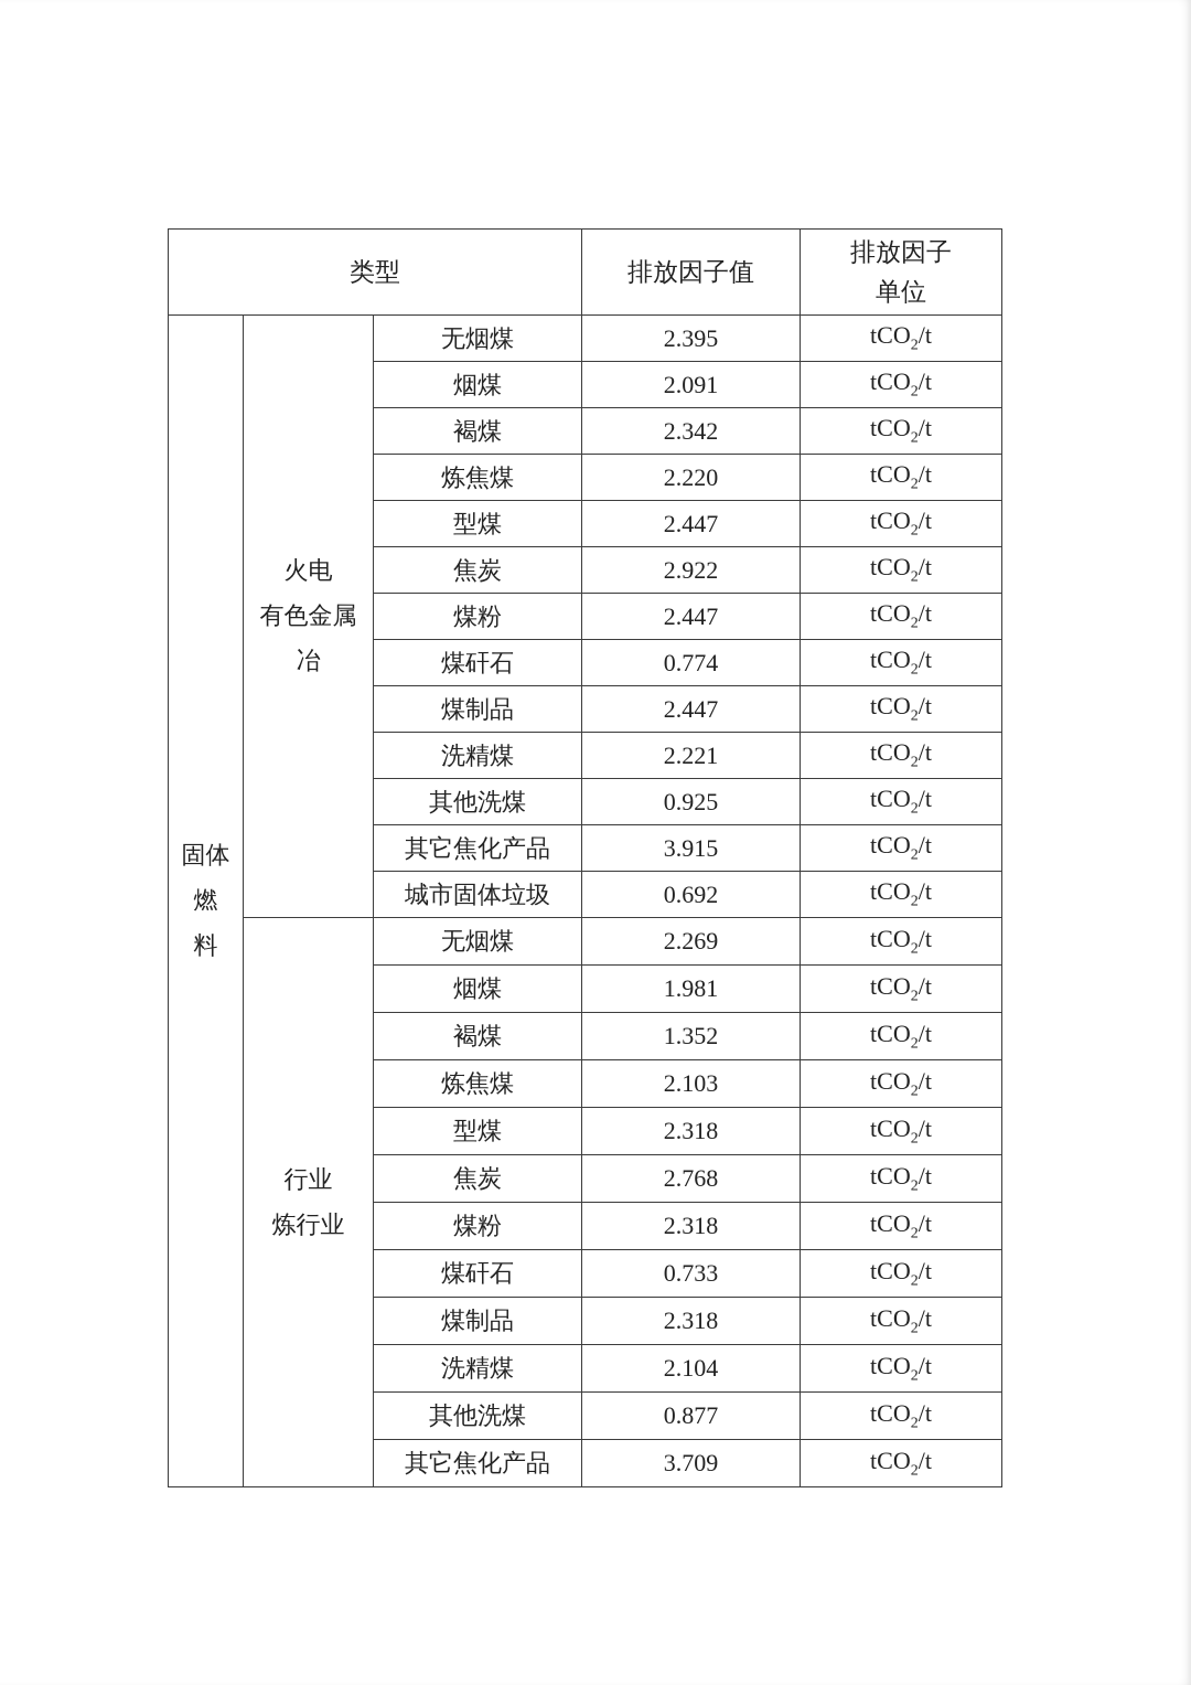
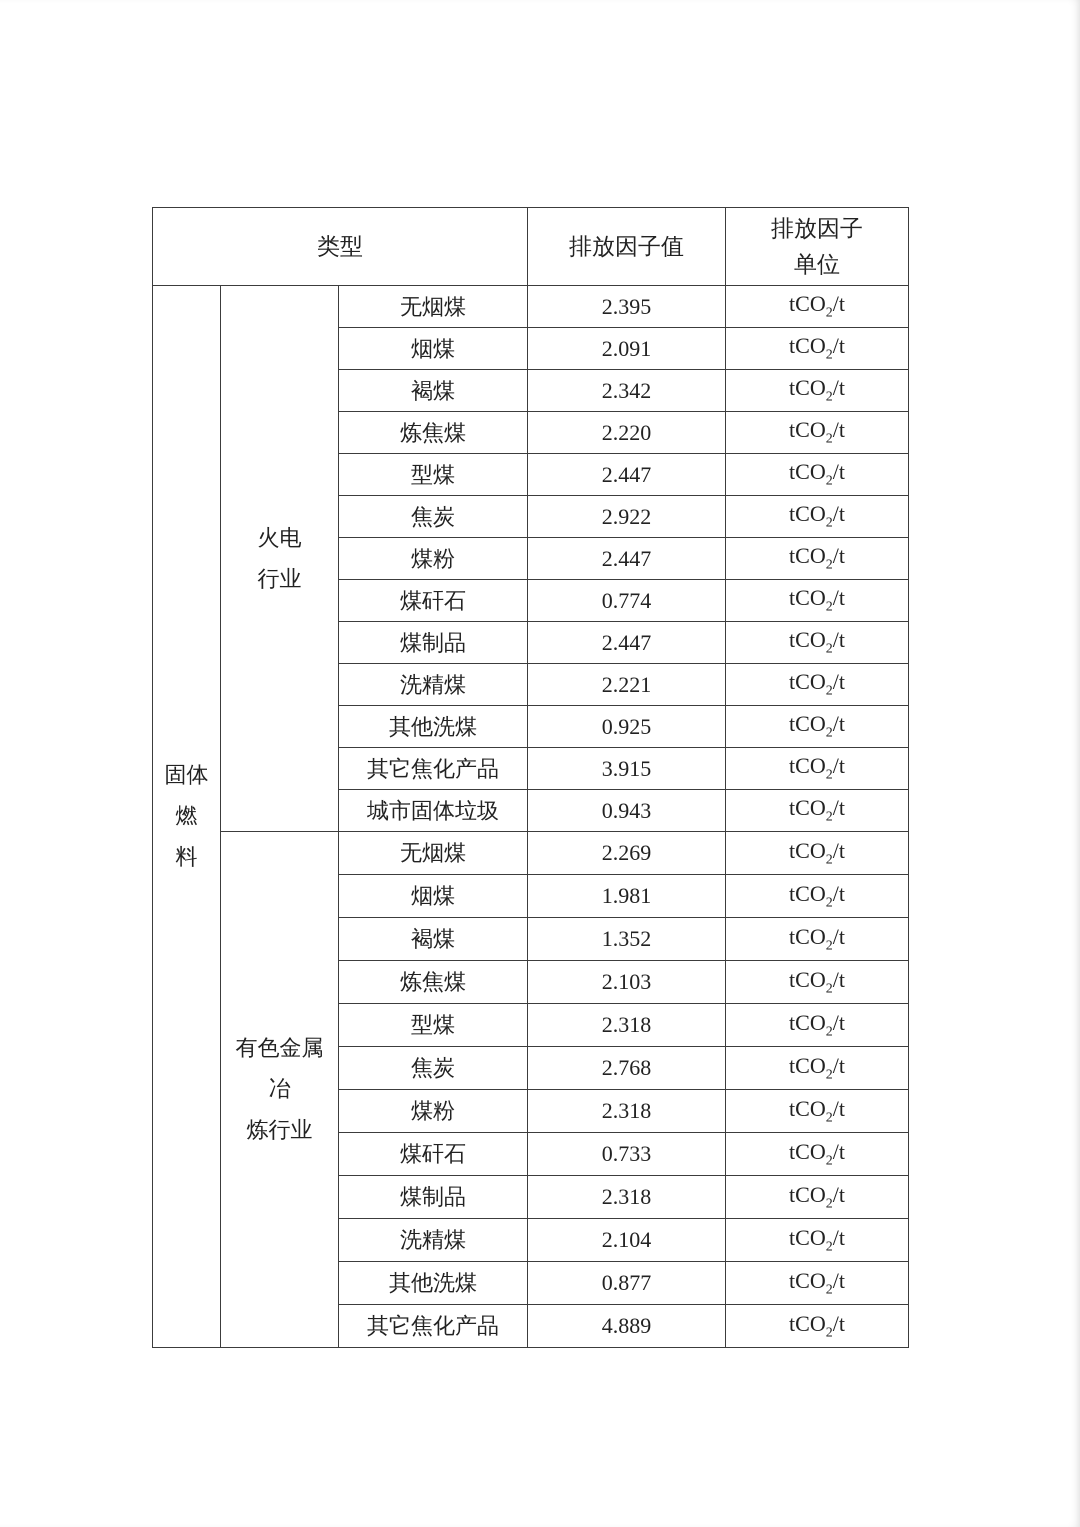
  类型	排放因子值	排放因子 单位
- 固体燃料	火电有色金属冶	无烟煤	2.395	tCO2/t
+ 固体燃料	火电行业	无烟煤	2.395	tCO2/t
  烟煤	2.091	tCO2/t
  褐煤	2.342	tCO2/t
  炼焦煤	2.220	tCO2/t
  型煤	2.447	tCO2/t
  焦炭	2.922	tCO2/t
  煤粉	2.447	tCO2/t
  煤矸石	0.774	tCO2/t
  煤制品	2.447	tCO2/t
  洗精煤	2.221	tCO2/t
  其他洗煤	0.925	tCO2/t
  其它焦化产品	3.915	tCO2/t
- 城市固体垃圾	0.692	tCO2/t
+ 城市固体垃圾	0.943	tCO2/t
- 行业炼行业	无烟煤	2.269	tCO2/t
+ 有色金属冶炼行业	无烟煤	2.269	tCO2/t
  烟煤	1.981	tCO2/t
  褐煤	1.352	tCO2/t
  炼焦煤	2.103	tCO2/t
  型煤	2.318	tCO2/t
  焦炭	2.768	tCO2/t
  煤粉	2.318	tCO2/t
  煤矸石	0.733	tCO2/t
  煤制品	2.318	tCO2/t
  洗精煤	2.104	tCO2/t
  其他洗煤	0.877	tCO2/t
- 其它焦化产品	3.709	tCO2/t
+ 其它焦化产品	4.889	tCO2/t
